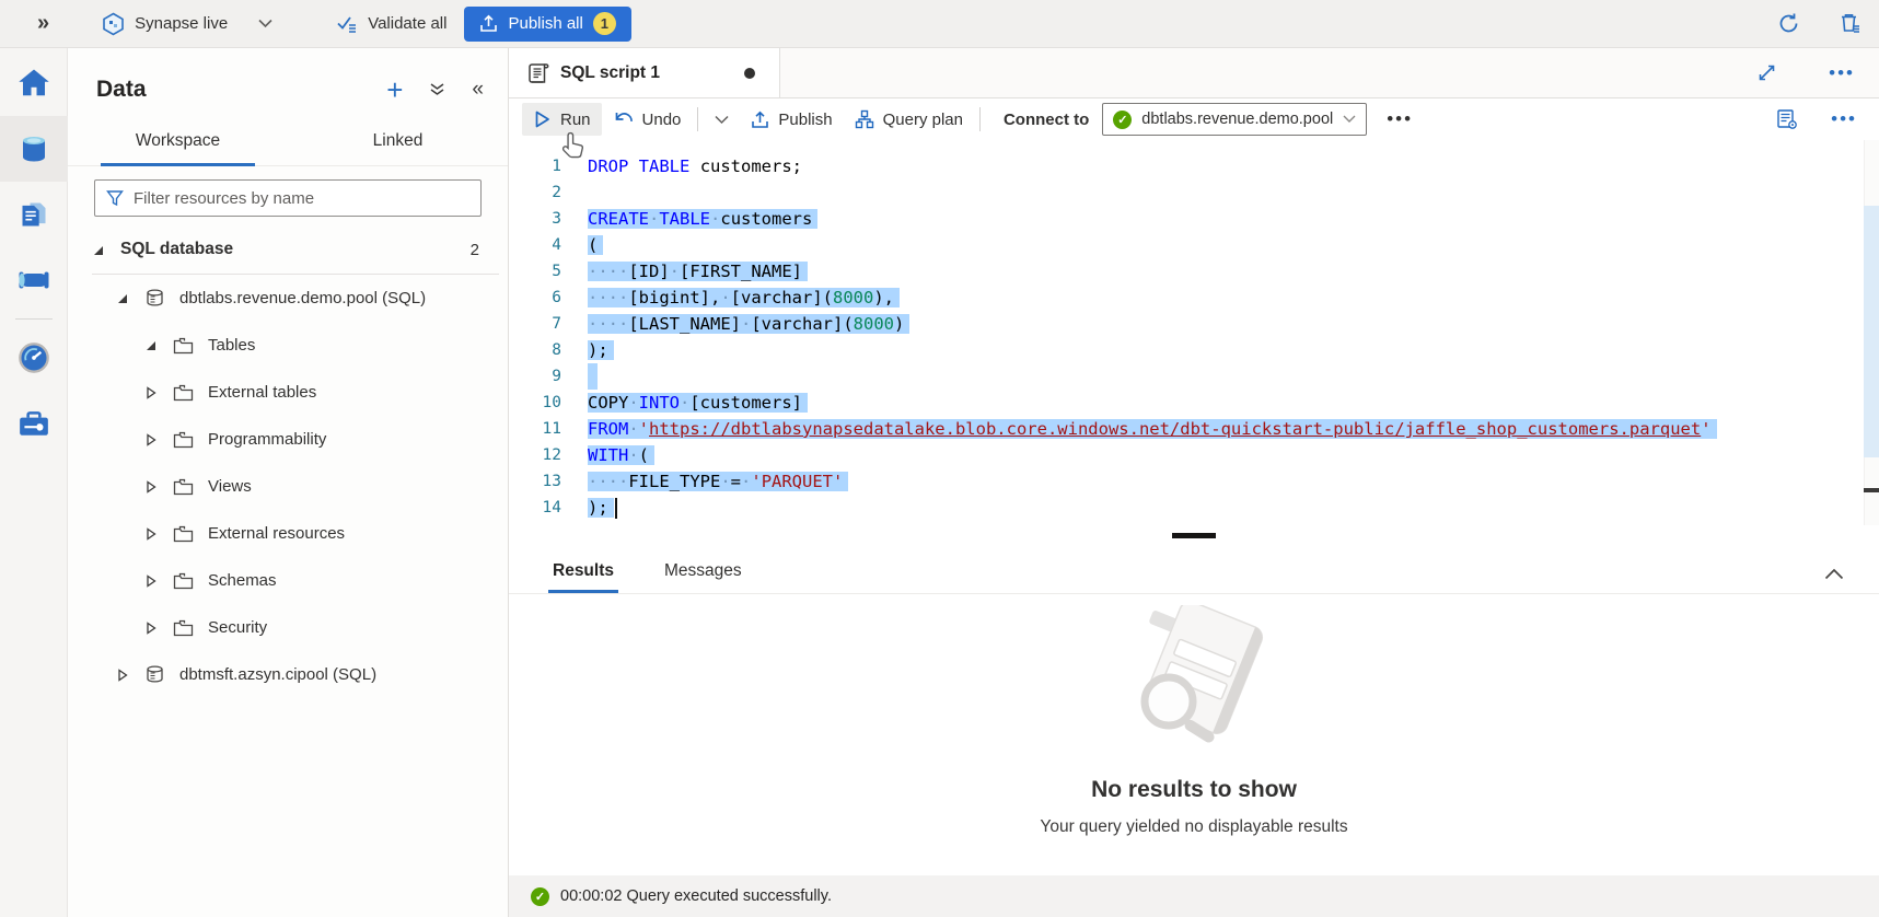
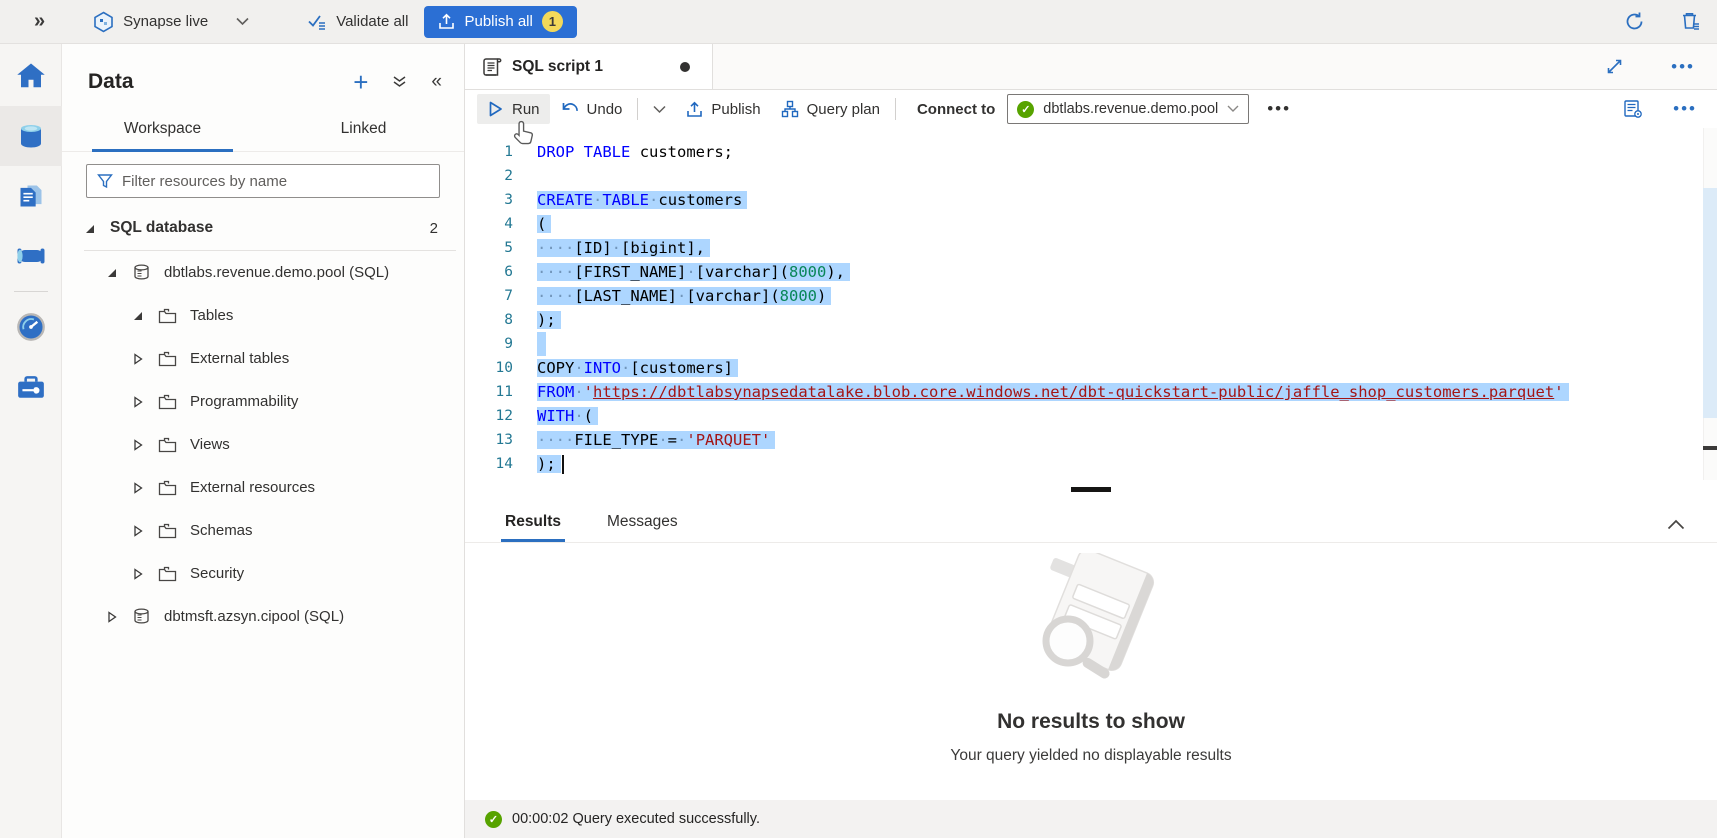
  »
  Synapse live
  Validate all
  Publish all
  1
  Data
  +
  «
  Workspace
  Linked
  Filter resources by name
  SQL database
  2
  dbtlabs.revenue.demo.pool (SQL)
  Tables
  External tables
  Programmability
  Views
  External resources
  Schemas
  Security
  dbtmsft.azsyn.cipool (SQL)
  SQL script 1
  •••
  Run
  Undo
  Publish
  Query plan
  Connect to
  ✓
  dbtlabs.revenue.demo.pool
  •••
  •••
  1
  DROP TABLE customers;
  2
  3
  CREATE·TABLE·customers
  4
  (
  5
- ····[ID]·[FIRST_NAME]
+ ····[ID]·[bigint],
  6
- ····[bigint],·[varchar](8000),
+ ····[FIRST_NAME]·[varchar](8000),
  7
  ····[LAST_NAME]·[varchar](8000)
  8
  );
  9
  10
  COPY·INTO·[customers]
  11
  FROM·'https://dbtlabsynapsedatalake.blob.core.windows.net/dbt-quickstart-public/jaffle_shop_customers.parquet'
  12
  WITH·(
  13
  ····FILE_TYPE·=·'PARQUET'
  14
  );
  Results
  Messages
  No results to show
  Your query yielded no displayable results
  ✓
  00:00:02 Query executed successfully.
